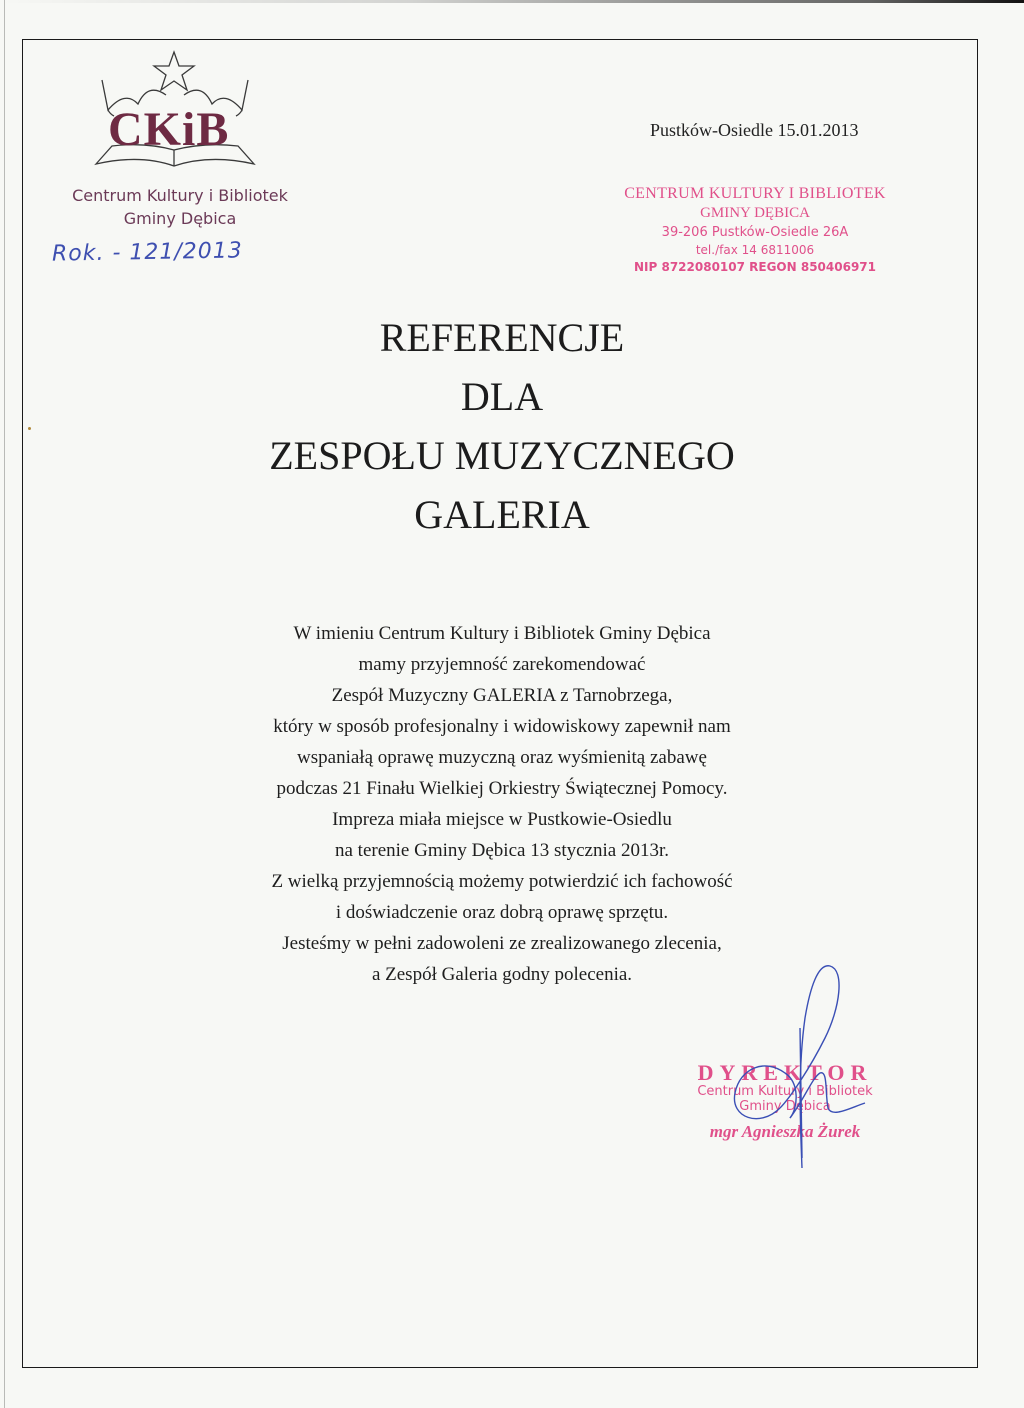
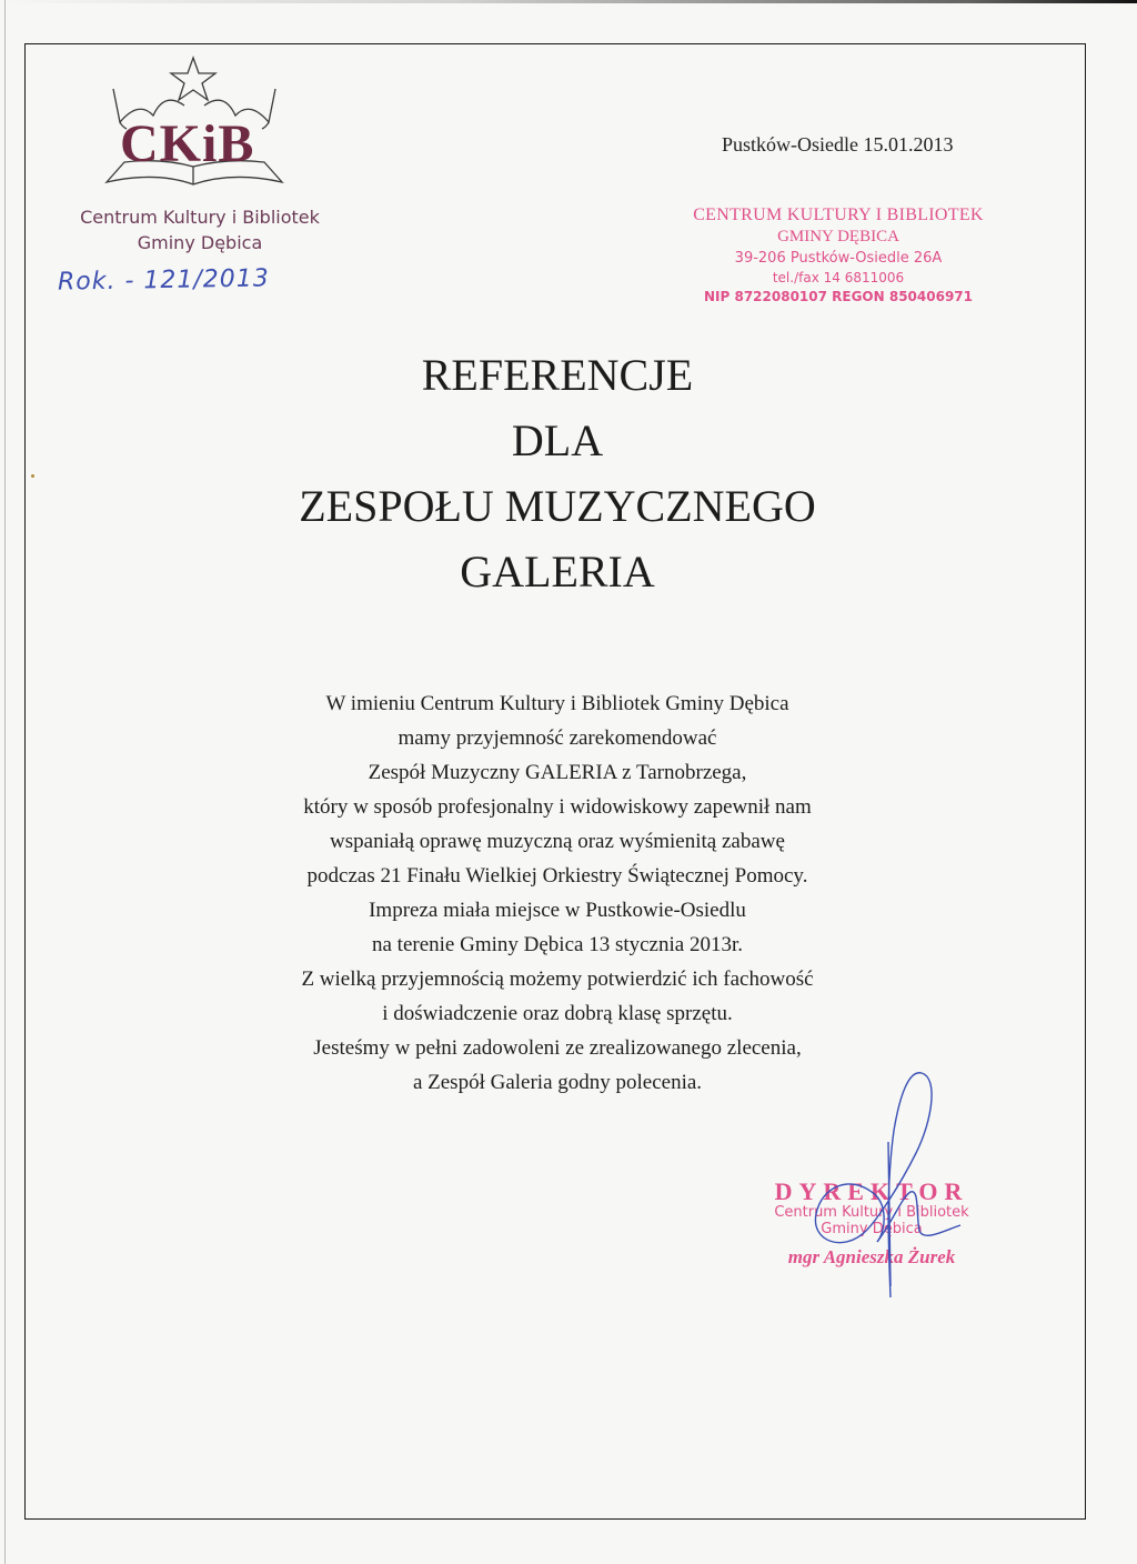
  CKiB
  Centrum Kultury i Bibliotek
  Gminy Dębica
  Rok. - 121/2013
  Pustków-Osiedle 15.01.2013
  CENTRUM KULTURY I BIBLIOTEK
  GMINY DĘBICA
  39-206 Pustków-Osiedle 26A
  tel./fax 14 6811006
  NIP 8722080107 REGON 850406971
  REFERENCJE
  DLA
  ZESPOŁU MUZYCZNEGO
  GALERIA
  W imieniu Centrum Kultury i Bibliotek Gminy Dębica
  mamy przyjemność zarekomendować
  Zespół Muzyczny GALERIA z Tarnobrzega,
  który w sposób profesjonalny i widowiskowy zapewnił nam
  wspaniałą oprawę muzyczną oraz wyśmienitą zabawę
  podczas 21 Finału Wielkiej Orkiestry Świątecznej Pomocy.
  Impreza miała miejsce w Pustkowie-Osiedlu
  na terenie Gminy Dębica 13 stycznia 2013r.
  Z wielką przyjemnością możemy potwierdzić ich fachowość
- i doświadczenie oraz dobrą oprawę sprzętu.
+ i doświadczenie oraz dobrą klasę sprzętu.
  Jesteśmy w pełni zadowoleni ze zrealizowanego zlecenia,
  a Zespół Galeria godny polecenia.
  DYREKTOR
  Centrum Kultu i Bbliotek
  Gminy Dbica
  mgr Agniesza Żurek
